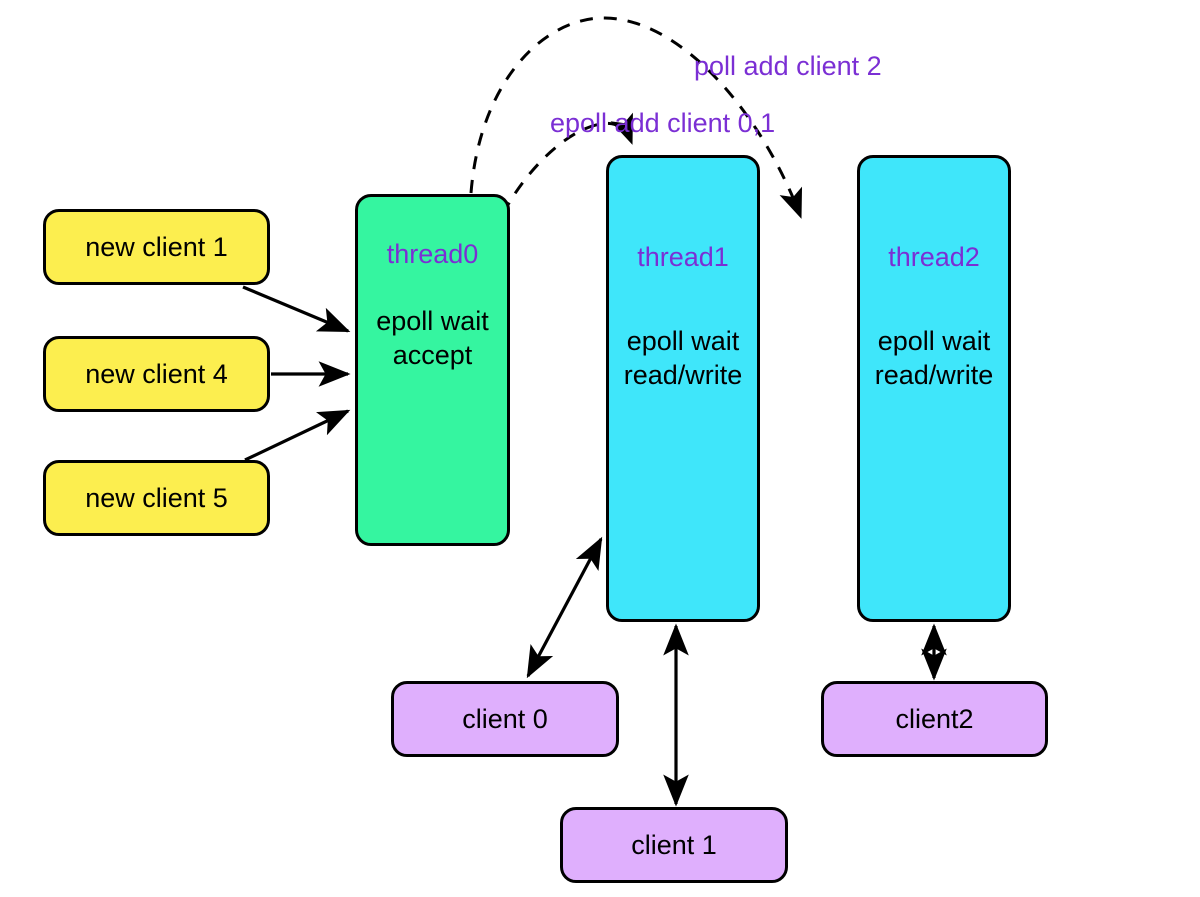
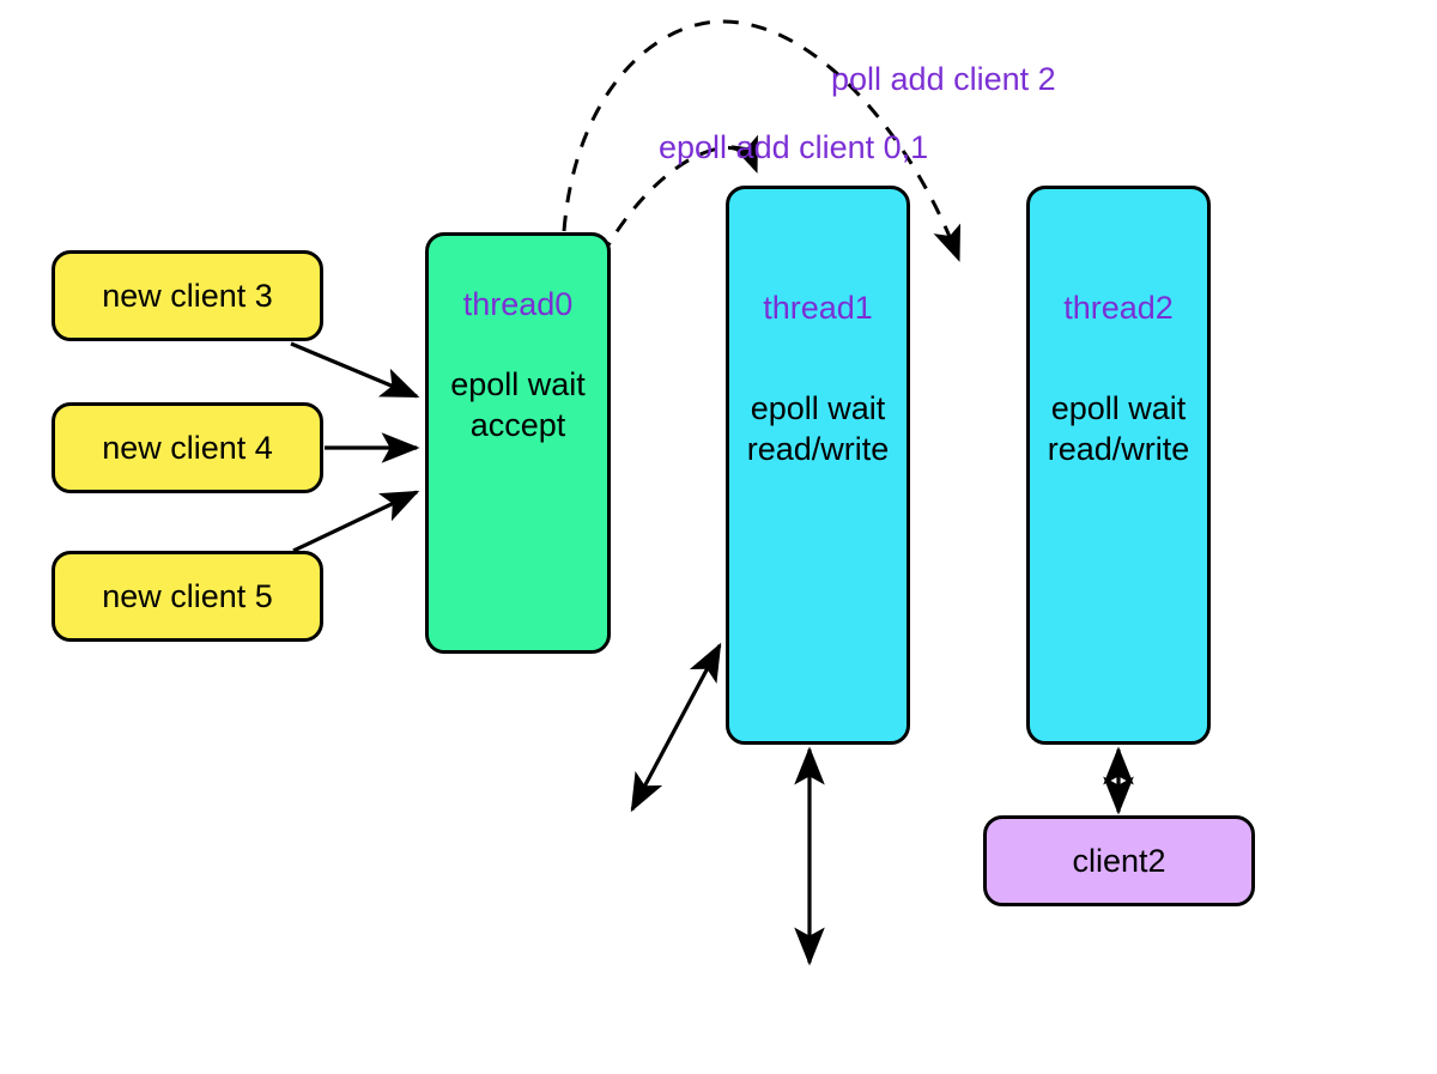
- new client 1
+ new client 3
  new client 4
  new client 5
  thread0
  epoll wait
  accept
  thread1
  epoll wait
  read/write
  thread2
  epoll wait
  read/write
- client 0
- client 1
  client2
  poll add client 2
  epoll add client 0,1
